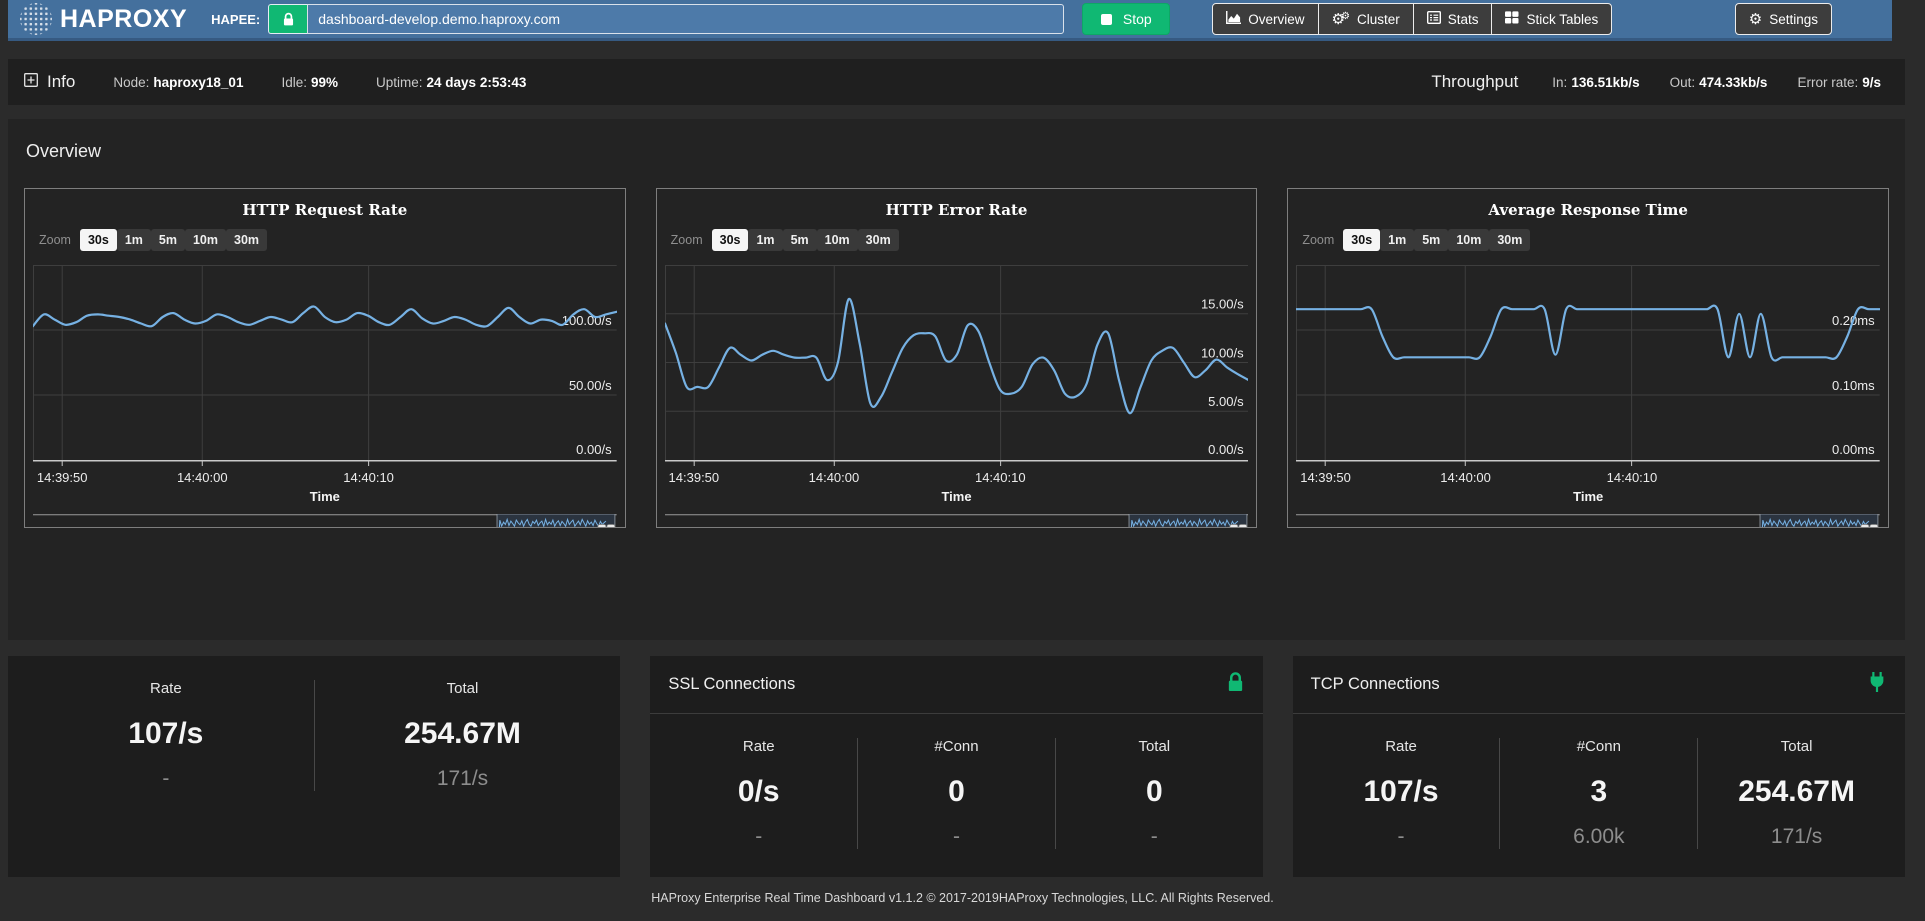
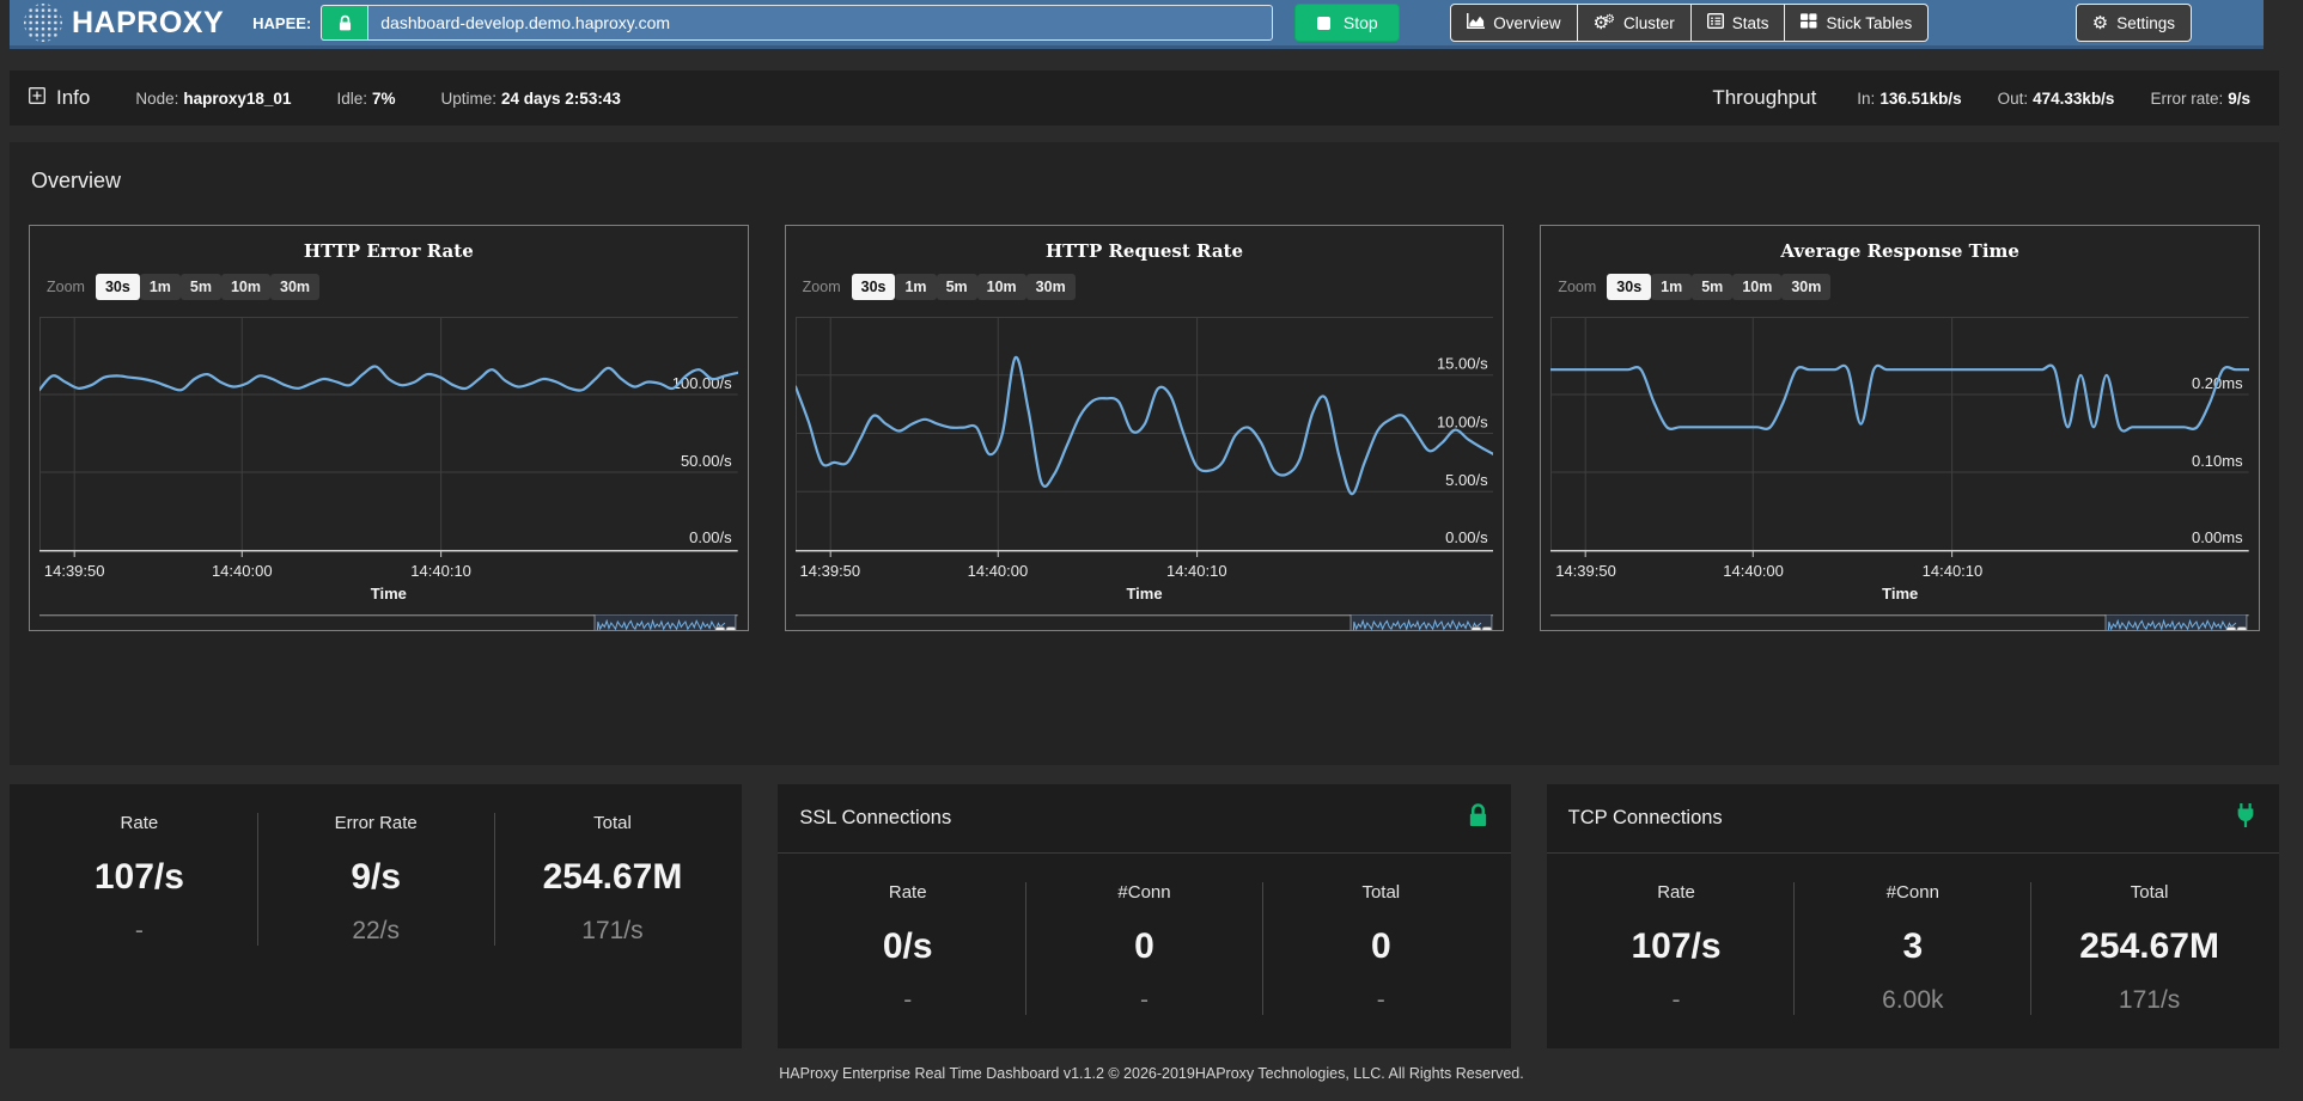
  HAPROXY
  HAPEE:
  dashboard-develop.demo.haproxy.com
  Stop
  Overview
  ⚙⚙
  Cluster
  Stats
  Stick Tables
  ⚙
  Settings
  Info
  Node: haproxy18_01
- Idle: 99%
+ Idle: 7%
  Uptime: 24 days 2:53:43
  Throughput
  In: 136.51kb/s
  Out: 474.33kb/s
  Error rate: 9/s
  Overview
- HTTP Request Rate
+ HTTP Error Rate
  Zoom
  30s 1m 5m 10m 30m
  100.00/s
  50.00/s
  0.00/s
  14:39:50
  14:40:00
  14:40:10
  Time
- HTTP Error Rate
+ HTTP Request Rate
  Zoom
  30s 1m 5m 10m 30m
  15.00/s
  10.00/s
  5.00/s
  0.00/s
  14:39:50
  14:40:00
  14:40:10
  Time
  Average Response Time
  Zoom
  30s 1m 5m 10m 30m
  0.2ms
  0.10ms
  0.00ms
  14:39:50
  14:40:00
  14:40:10
  Time
  Rate
  107/s
  -
+ Error Rate
+ 9/s
+ 22/s
  Total
  254.67M
  171/s
  SSL Connections
  Rate
  0/s
  -
  #Conn
  0
  -
  Total
  0
  -
  TCP Connections
  Rate
  107/s
  -
  #Conn
  3
  6.00k
  Total
  254.67M
  171/s
- HAProxy Enterprise Real Time Dashboard v1.1.2 © 2017-2019HAProxy Technologies, LLC. All Rights Reserved.
+ HAProxy Enterprise Real Time Dashboard v1.1.2 © 2026-2019HAProxy Technologies, LLC. All Rights Reserved.
